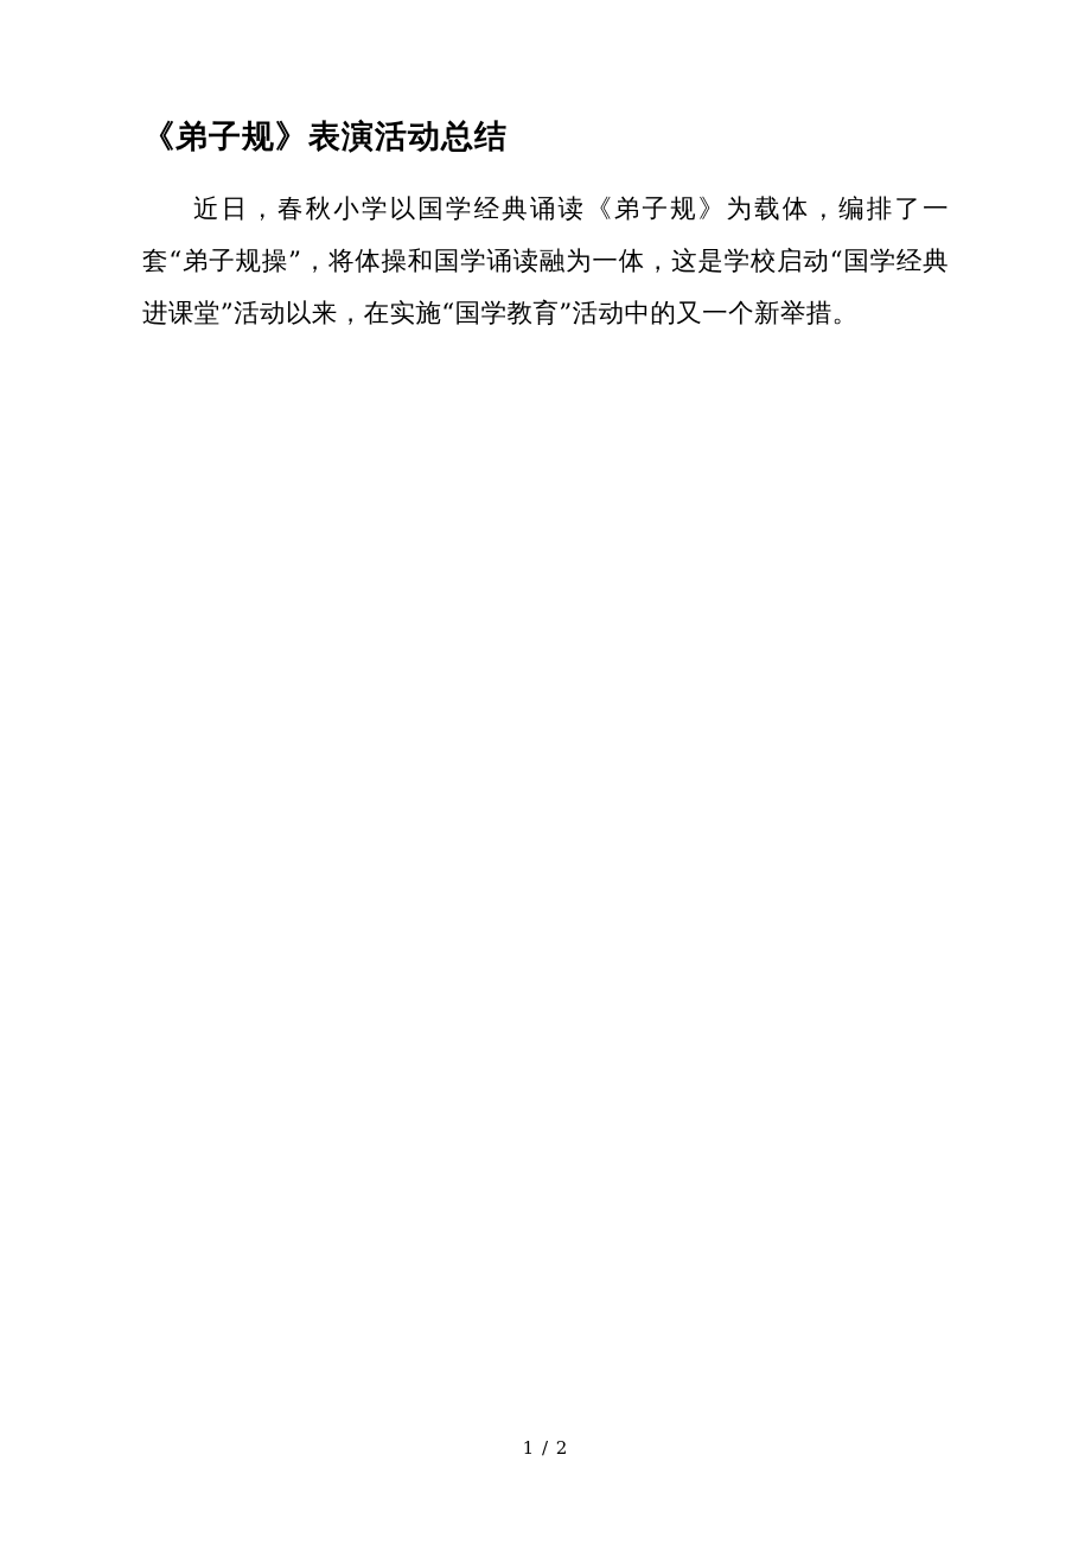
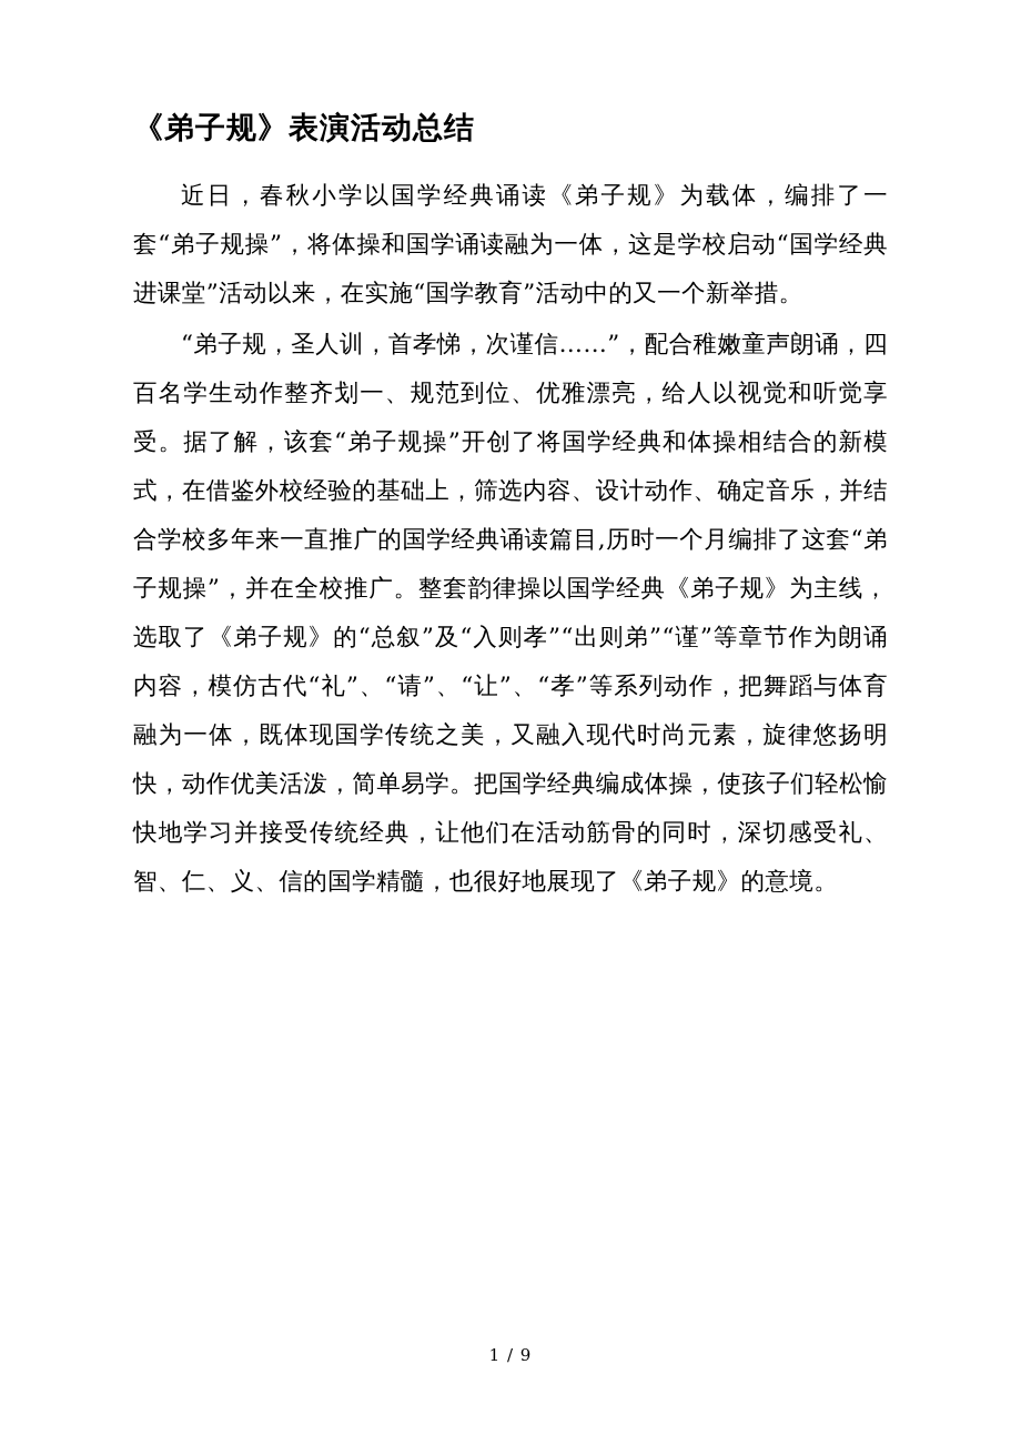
  《弟子规》表演活动总结
  近日，春秋小学以国学经典诵读《弟子规》为载体，编排了一套“弟子规操”，将体操和国学诵读融为一体，这是学校启动“国学经典进课堂”活动以来，在实施“国学教育”活动中的又一个新举措。
+ “弟子规，圣人训，首孝悌，次谨信……”，配合稚嫩童声朗诵，四百名学生动作整齐划一、规范到位、优雅漂亮，给人以视觉和听觉享受。据了解，该套“弟子规操”开创了将国学经典和体操相结合的新模式，在借鉴外校经验的基础上，筛选内容、设计动作、确定音乐，并结合学校多年来一直推广的国学经典诵读篇目,历时一个月编排了这套“弟子规操”，并在全校推广。整套韵律操以国学经典《弟子规》为主线，选取了《弟子规》的“总叙”及“入则孝”“出则弟”“谨”等章节作为朗诵内容，模仿古代“礼”、“请”、“让”、“孝”等系列动作，把舞蹈与体育融为一体，既体现国学传统之美，又融入现代时尚元素，旋律悠扬明快，动作优美活泼，简单易学。把国学经典编成体操，使孩子们轻松愉快地学习并接受传统经典，让他们在活动筋骨的同时，深切感受礼、智、仁、义、信的国学精髓，也很好地展现了《弟子规》的意境。
- 1 / 2
+ 1 / 9
